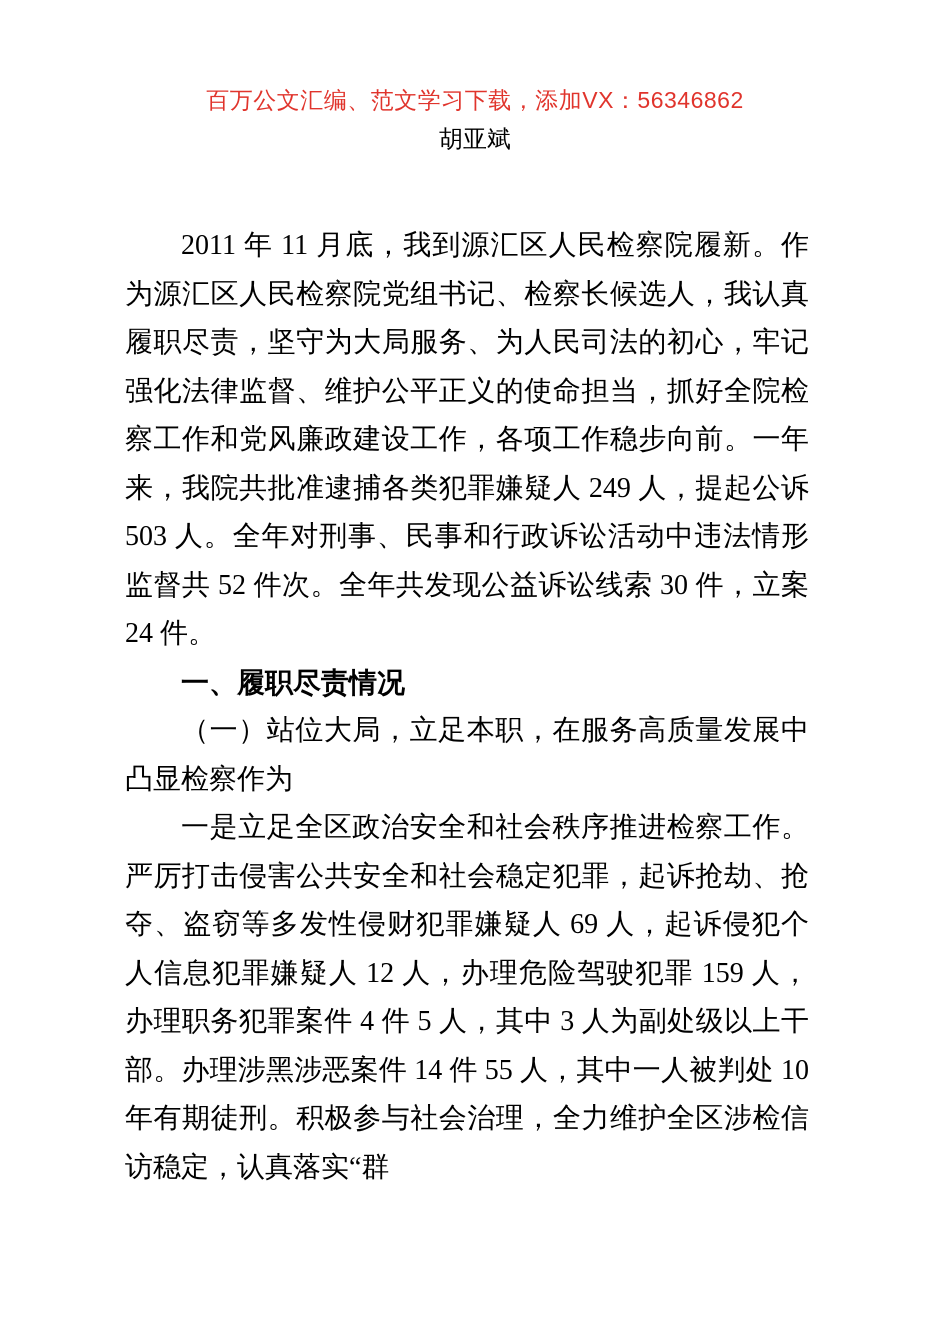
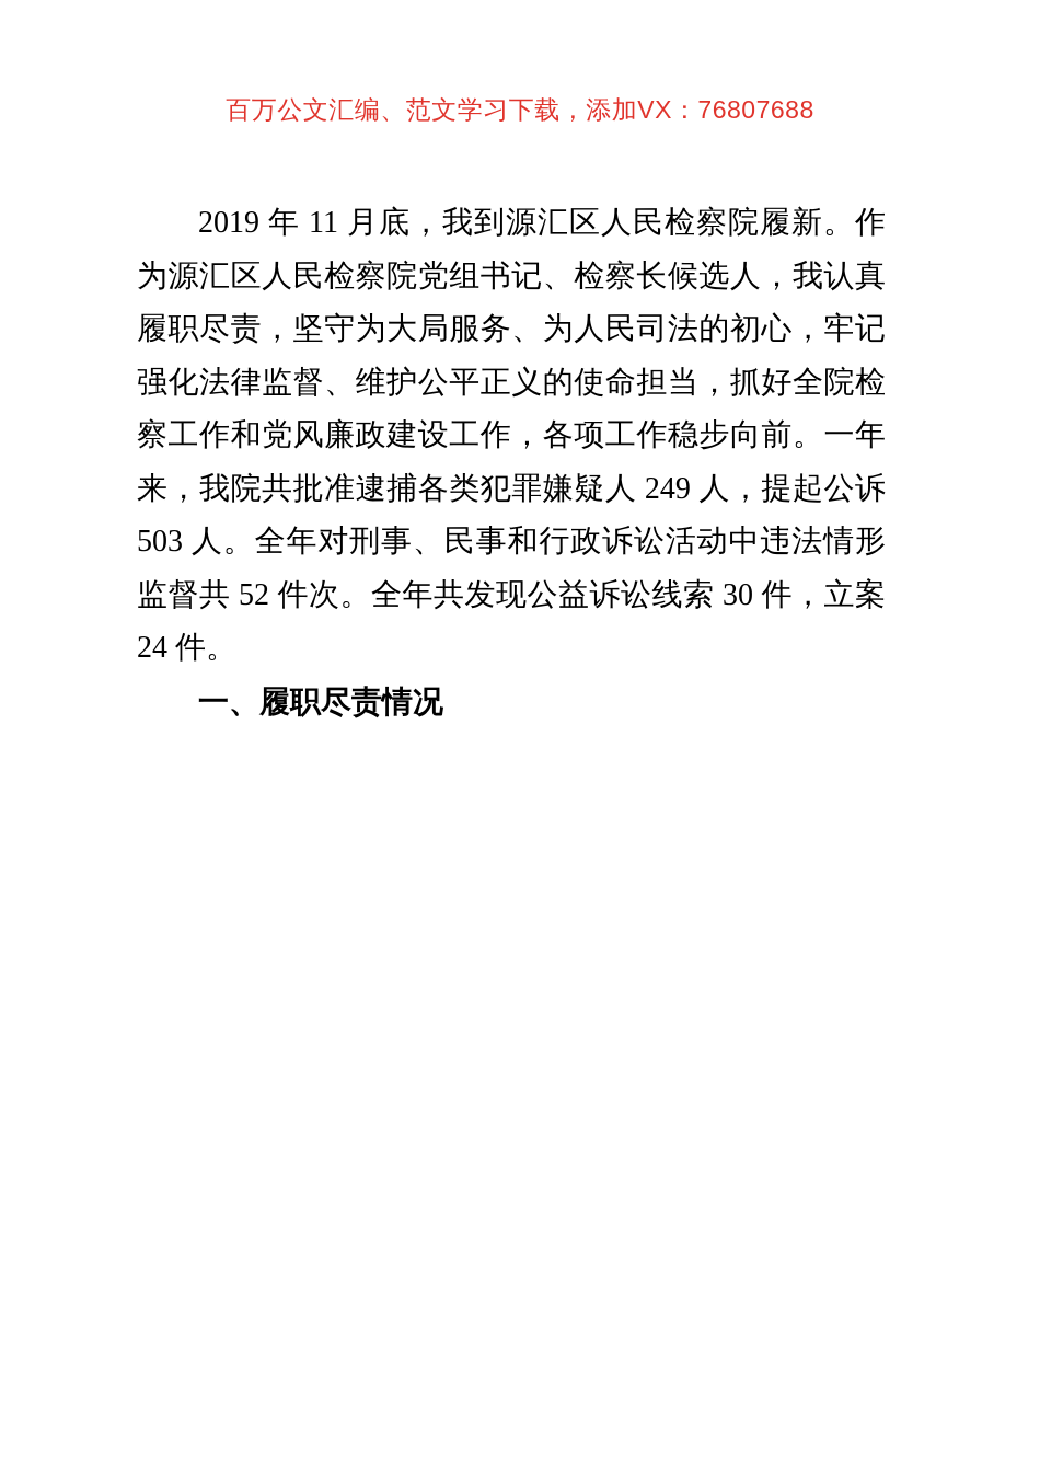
- 百万公文汇编、范文学习下载，添加VX：56346862
+ 百万公文汇编、范文学习下载，添加VX：76807688
- 胡亚斌
- 2011 年 11 月底，我到源汇区人民检察院履新。作为源汇区人民检察院党组书记、检察长候选人，我认真履职尽责，坚守为大局服务、为人民司法的初心，牢记强化法律监督、维护公平正义的使命担当，抓好全院检察工作和党风廉政建设工作，各项工作稳步向前。一年来，我院共批准逮捕各类犯罪嫌疑人 249 人，提起公诉 503 人。全年对刑事、民事和行政诉讼活动中违法情形监督共 52 件次。全年共发现公益诉讼线索 30 件，立案 24 件。
+ 2019 年 11 月底，我到源汇区人民检察院履新。作为源汇区人民检察院党组书记、检察长候选人，我认真履职尽责，坚守为大局服务、为人民司法的初心，牢记强化法律监督、维护公平正义的使命担当，抓好全院检察工作和党风廉政建设工作，各项工作稳步向前。一年来，我院共批准逮捕各类犯罪嫌疑人 249 人，提起公诉 503 人。全年对刑事、民事和行政诉讼活动中违法情形监督共 52 件次。全年共发现公益诉讼线索 30 件，立案 24 件。
  一、履职尽责情况
- （一）站位大局，立足本职，在服务高质量发展中凸显检察作为
- 一是立足全区政治安全和社会秩序推进检察工作。严厉打击侵害公共安全和社会稳定犯罪，起诉抢劫、抢夺、盗窃等多发性侵财犯罪嫌疑人 69 人，起诉侵犯个人信息犯罪嫌疑人 12 人，办理危险驾驶犯罪 159 人，办理职务犯罪案件 4 件 5 人，其中 3 人为副处级以上干部。办理涉黑涉恶案件 14 件 55 人，其中一人被判处 10 年有期徒刑。积极参与社会治理，全力维护全区涉检信访稳定，认真落实“群
